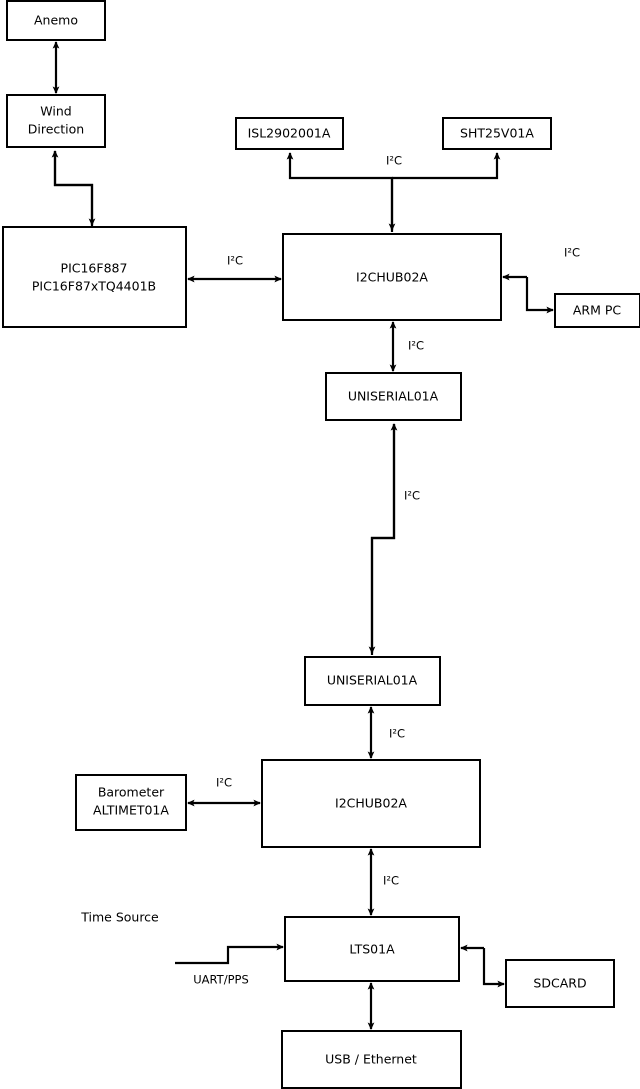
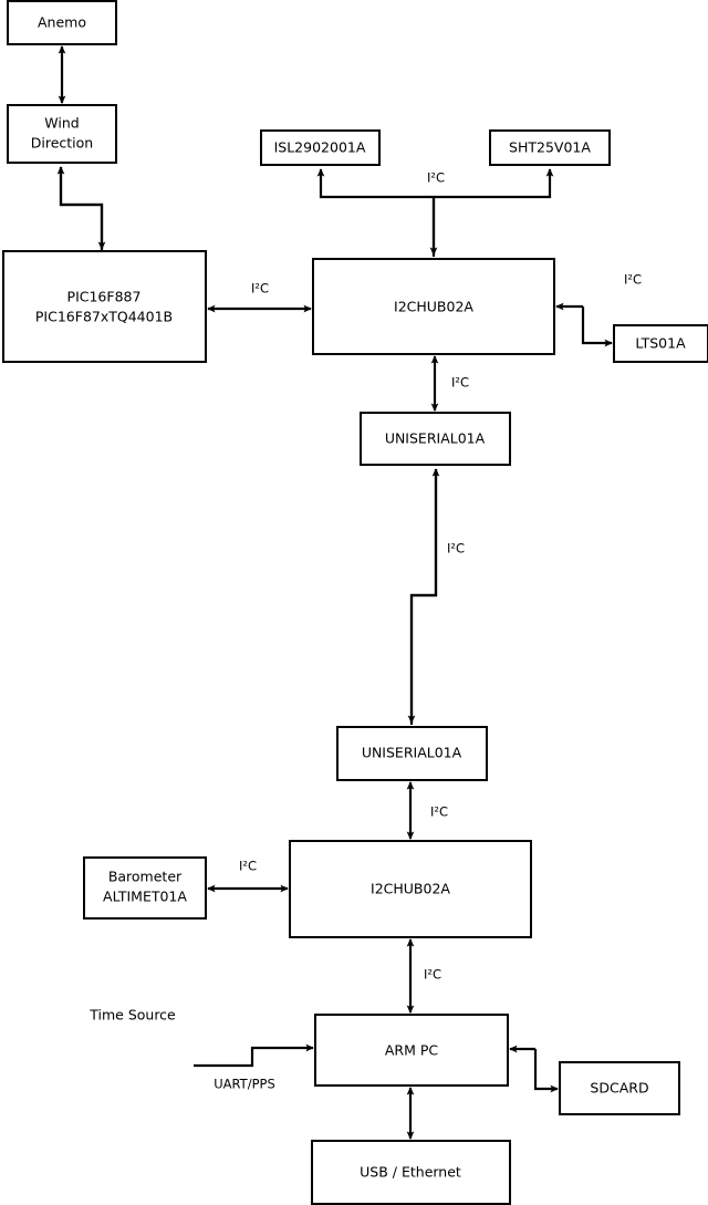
  Anemo
  Wind
  Direction
  PIC16F887
  PIC16F87xTQ4401B
  ISL2902001A
  SHT25V01A
  I2CHUB02A
- ARM PC
+ LTS01A
  UNISERIAL01A
  UNISERIAL01A
  Barometer
  ALTIMET01A
  I2CHUB02A
- LTS01A
+ ARM PC
  SDCARD
  USB / Ethernet
  I²C
  I²C
  I²C
  I²C
  I²C
  I²C
  I²C
  I²C
  UART/PPS
  Time Source
